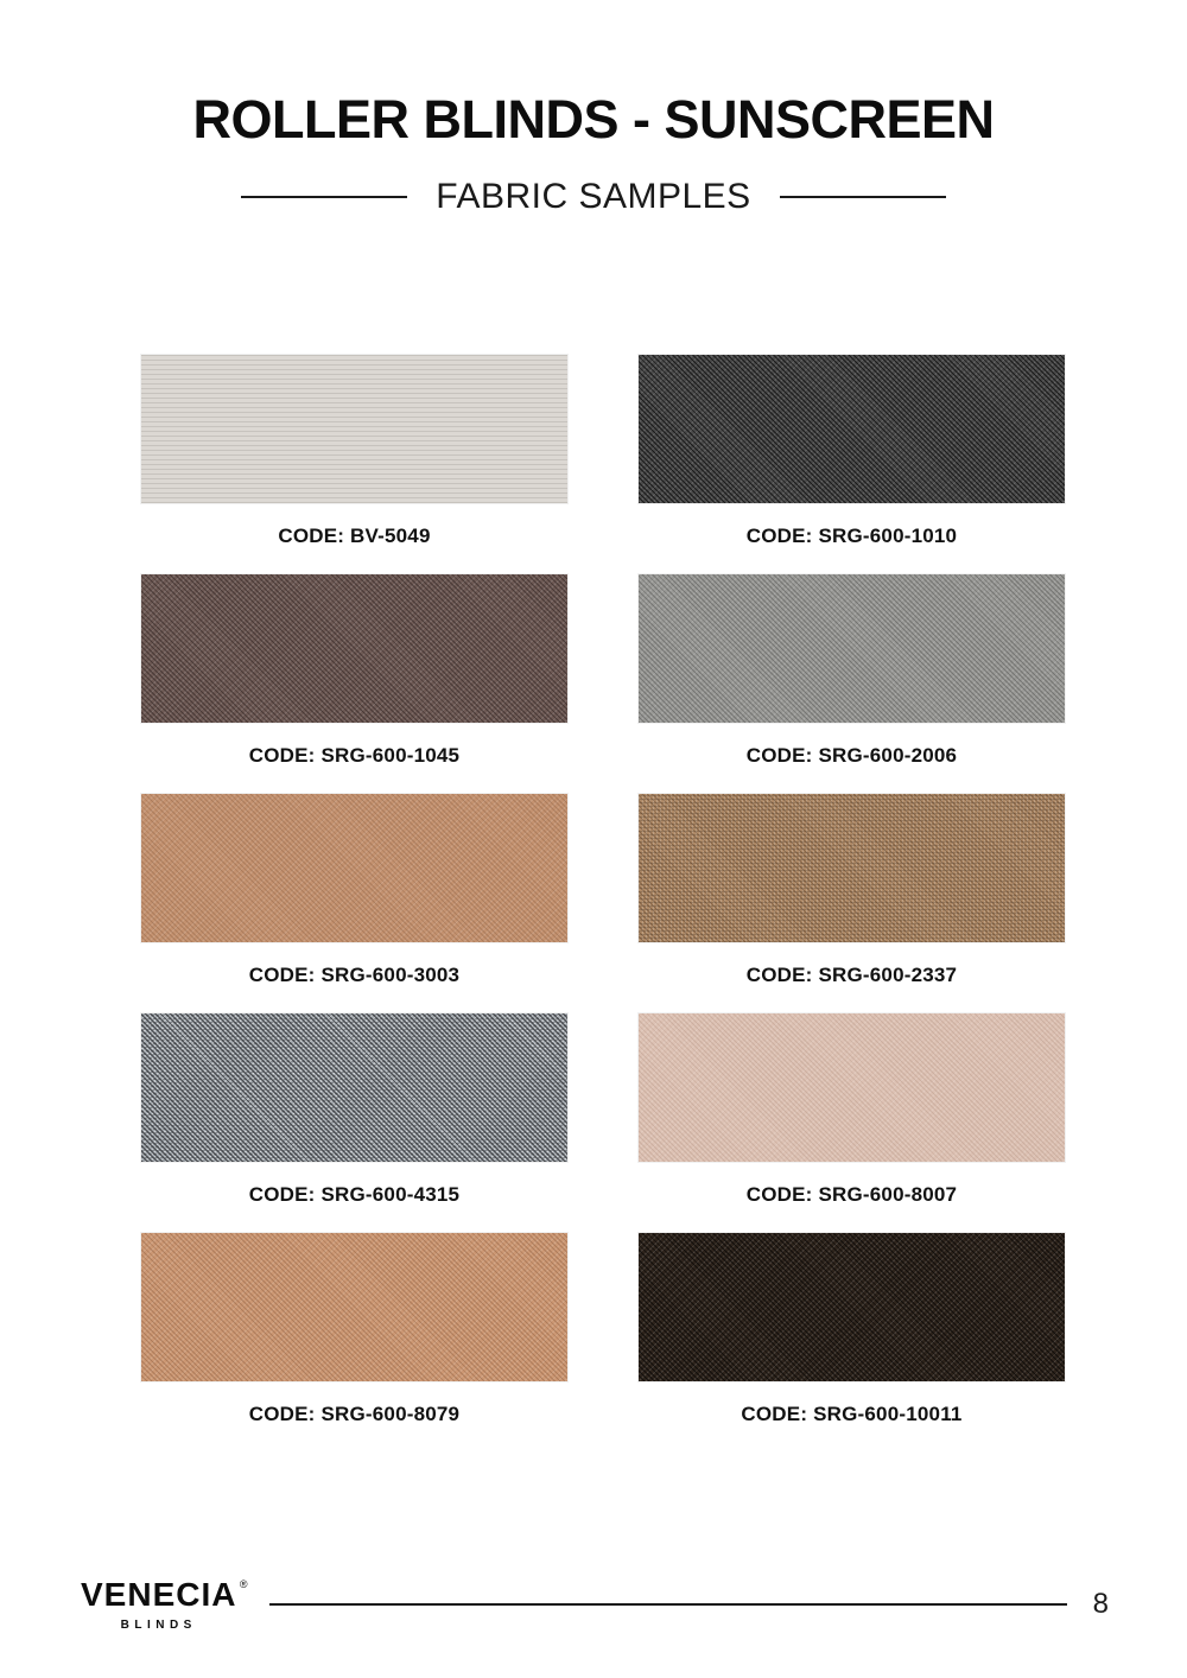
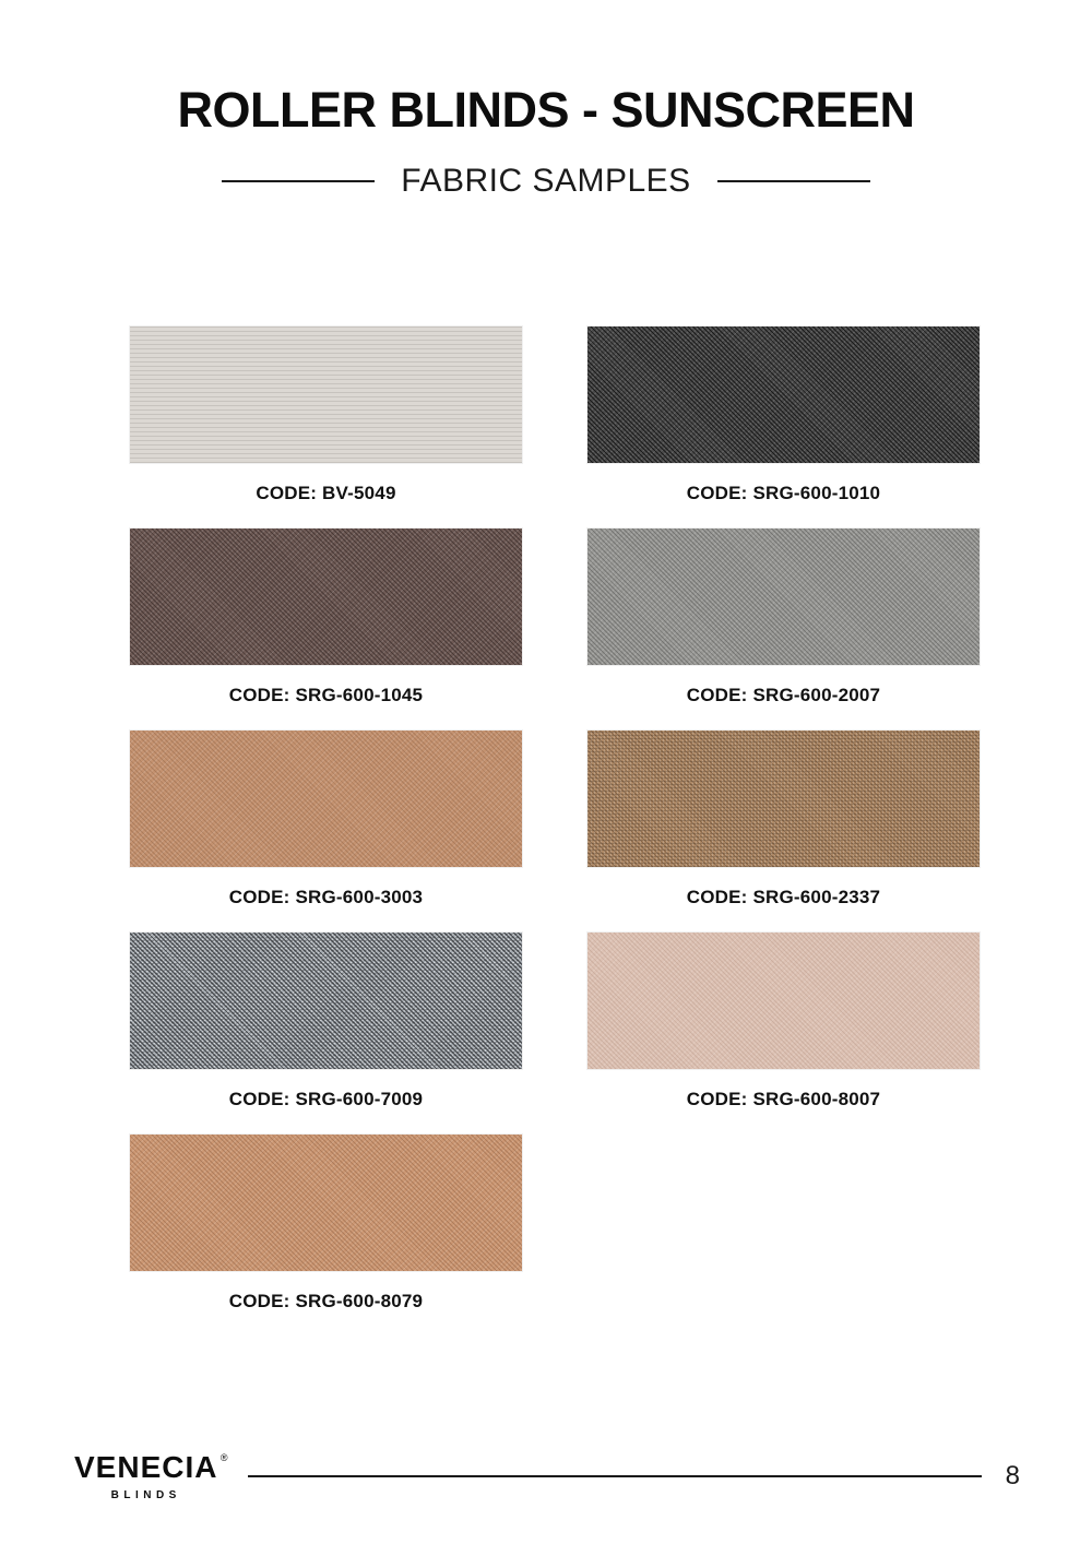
  ROLLER BLINDS - SUNSCREEN
  FABRIC SAMPLES
  CODE: BV-5049
  CODE: SRG-600-1010
  CODE: SRG-600-1045
- CODE: SRG-600-2006
+ CODE: SRG-600-2007
  CODE: SRG-600-3003
  CODE: SRG-600-2337
- CODE: SRG-600-4315
+ CODE: SRG-600-7009
  CODE: SRG-600-8007
  CODE: SRG-600-8079
- CODE: SRG-600-10011
  VENECIA
  ®
  BLINDS
  8
